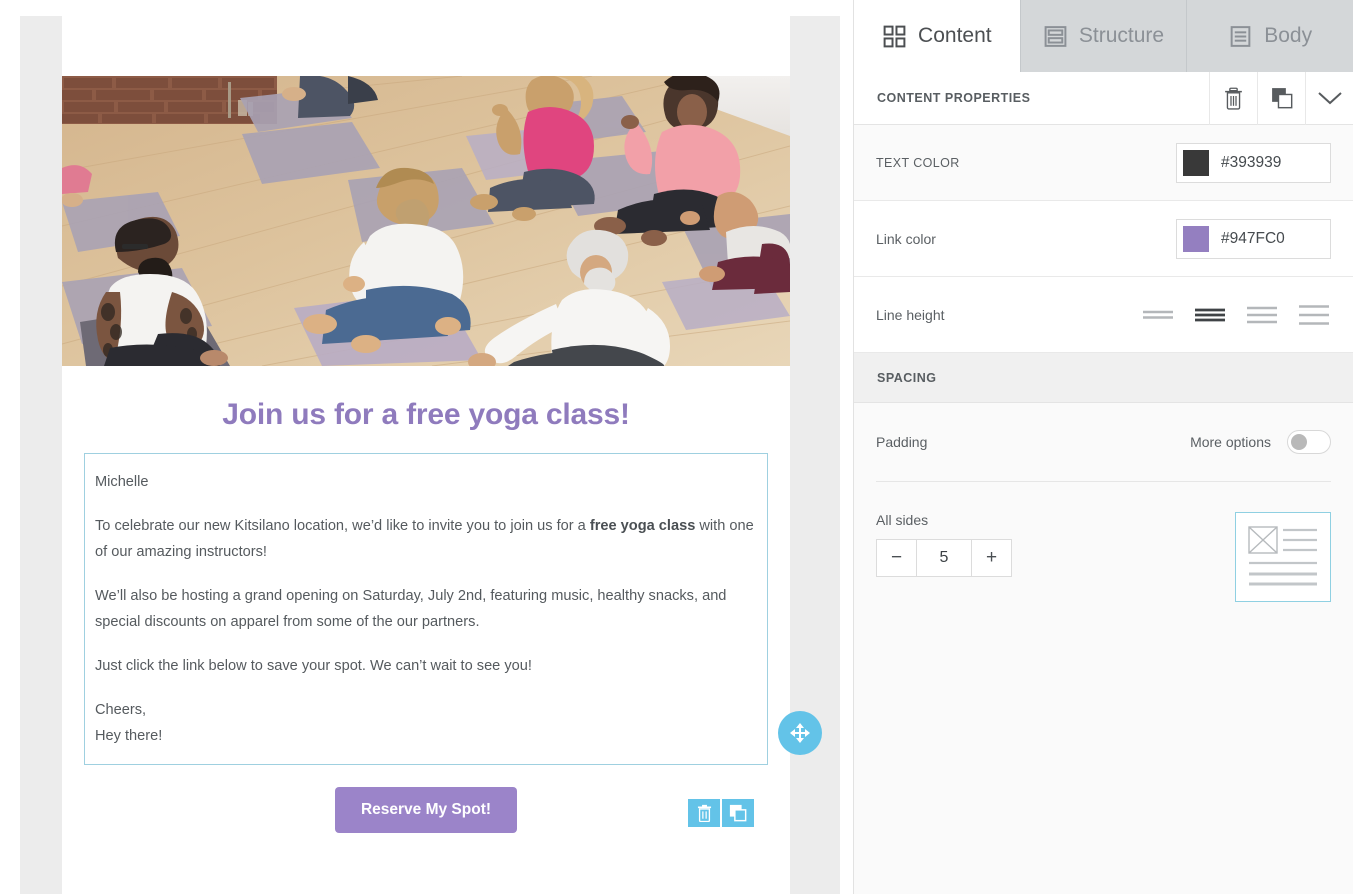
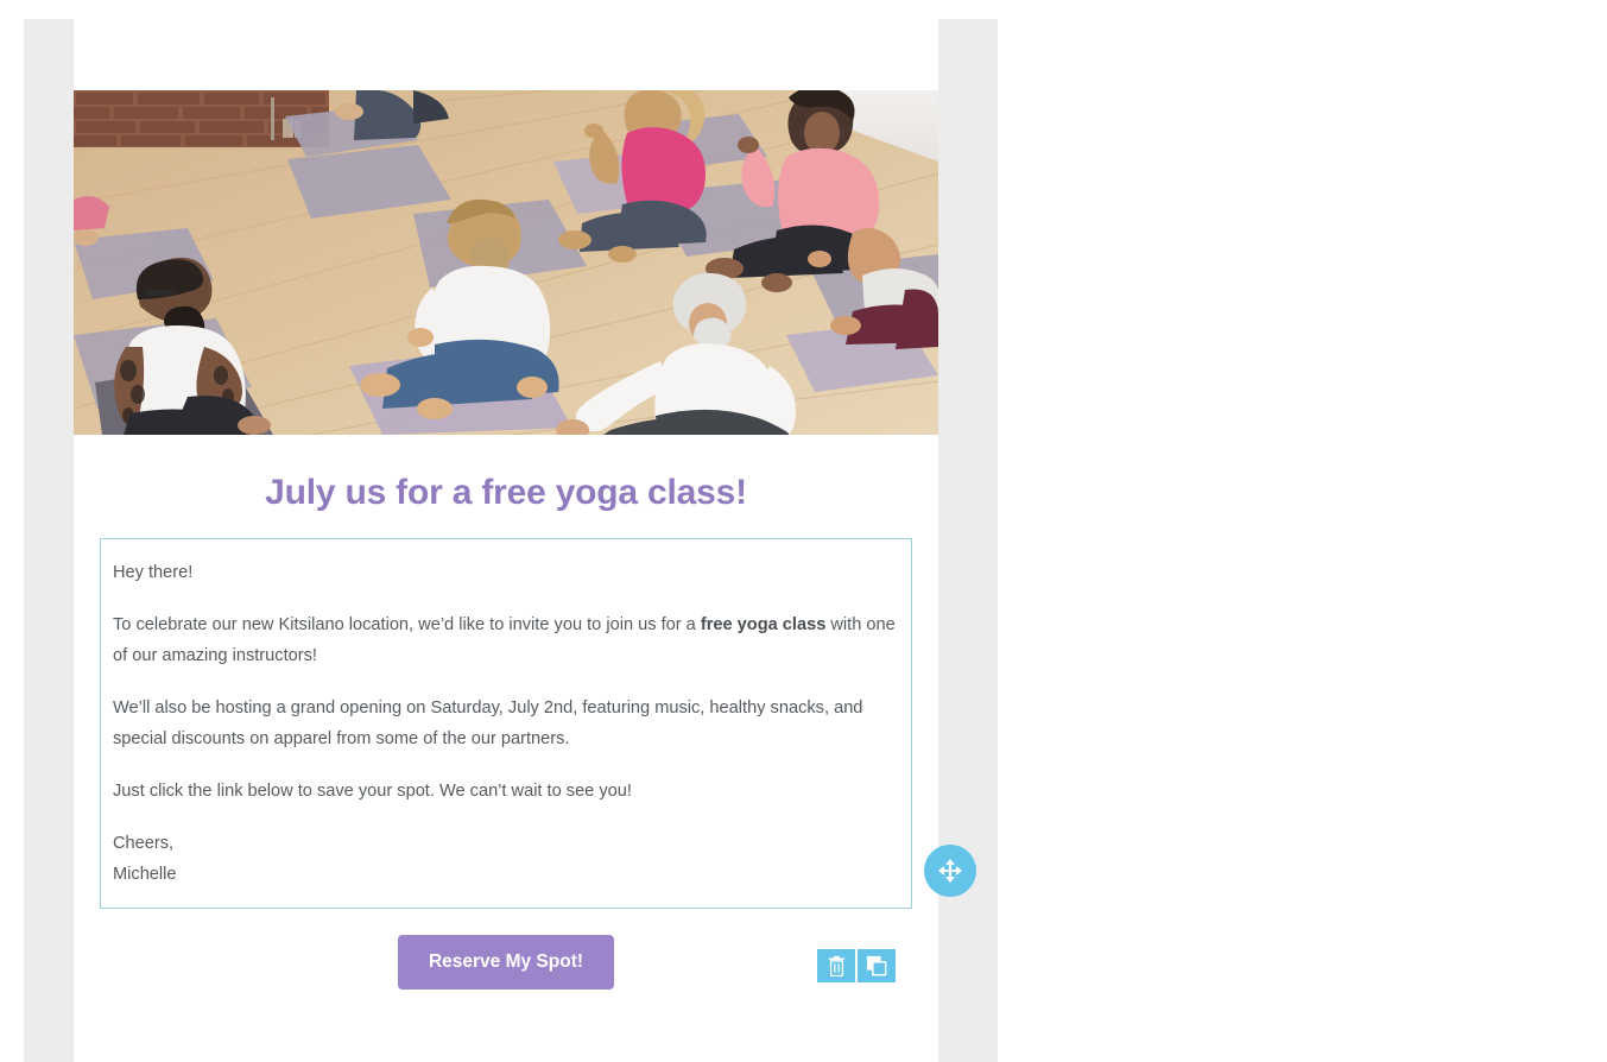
- Join us for a free yoga class!
+ July us for a free yoga class!
- Michelle
+ Hey there!
  To celebrate our new Kitsilano location, we’d like to invite you to join us for a free yoga class with one of our amazing instructors!
  We’ll also be hosting a grand opening on Saturday, July 2nd, featuring music, healthy snacks, and special discounts on apparel from some of the our partners.
  Just click the link below to save your spot. We can’t wait to see you!
  Cheers,
- Hey there!
+ Michelle
  Reserve My Spot!
- Content
- Structure
- Body
- CONTENT PROPERTIES
- TEXT COLOR
- #393939
- Link color
- #947FC0
- Line height
- SPACING
- Padding
- More options
- All sides
- −
- 5
- +
